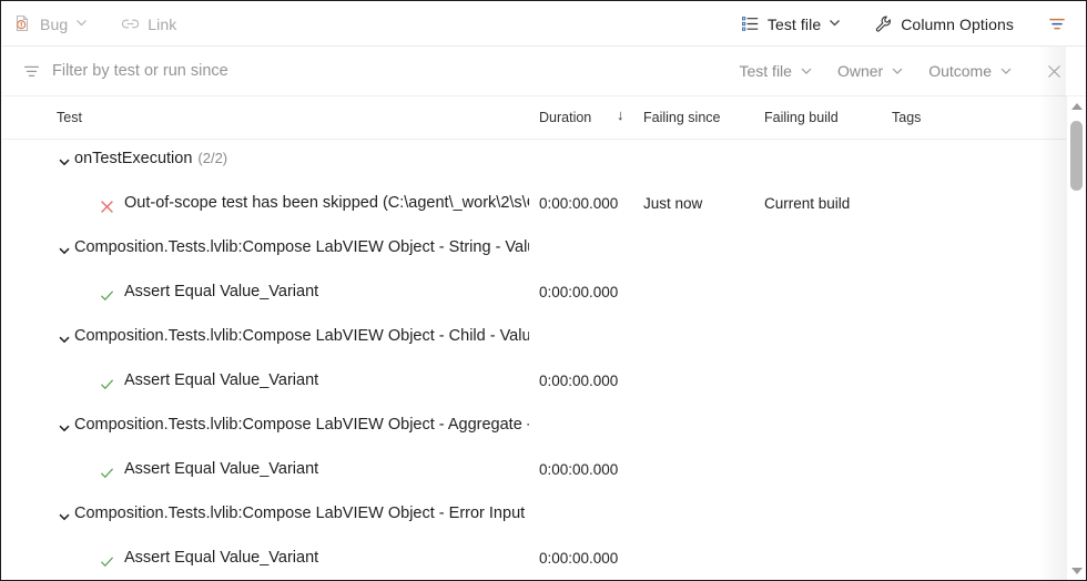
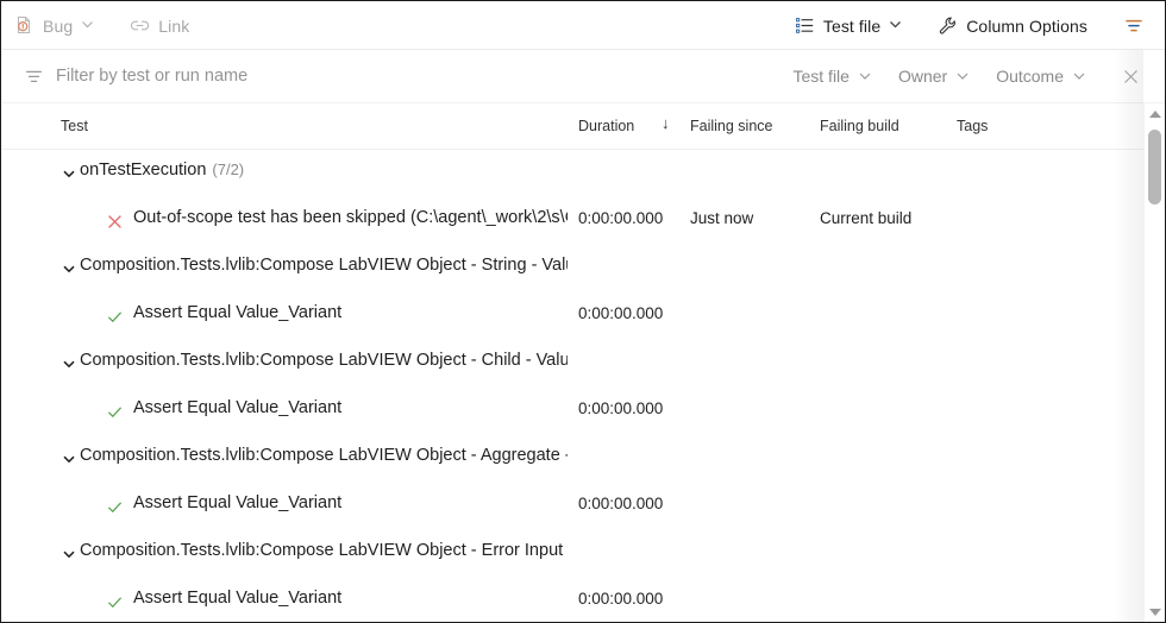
  Bug
  Link
  Test file
  Column Options
- Filter by test or run since
+ Filter by test or run name
  Test file
  Owner
  Outcome
  Test
  Duration
  ↓
  Failing since
  Failing build
  Tags
- onTestExecution (2/2)
+ onTestExecution (7/2)
  Out-of-scope test has been skipped (C:\agent\_work\2\s\
  0:00:00.000
  Just now
  Current build
  Composition.Tests.lvlib:Compose LabVIEW Object - String - Val
  Assert Equal Value_Variant
  0:00:00.000
  Composition.Tests.lvlib:Compose LabVIEW Object - Child - Valu
  Assert Equal Value_Variant
  0:00:00.000
  Composition.Tests.lvlib:Compose LabVIEW Object - Aggregate
  Assert Equal Value_Variant
  0:00:00.000
  Composition.Tests.lvlib:Compose LabVIEW Object - Error Input
  Assert Equal Value_Variant
  0:00:00.000
